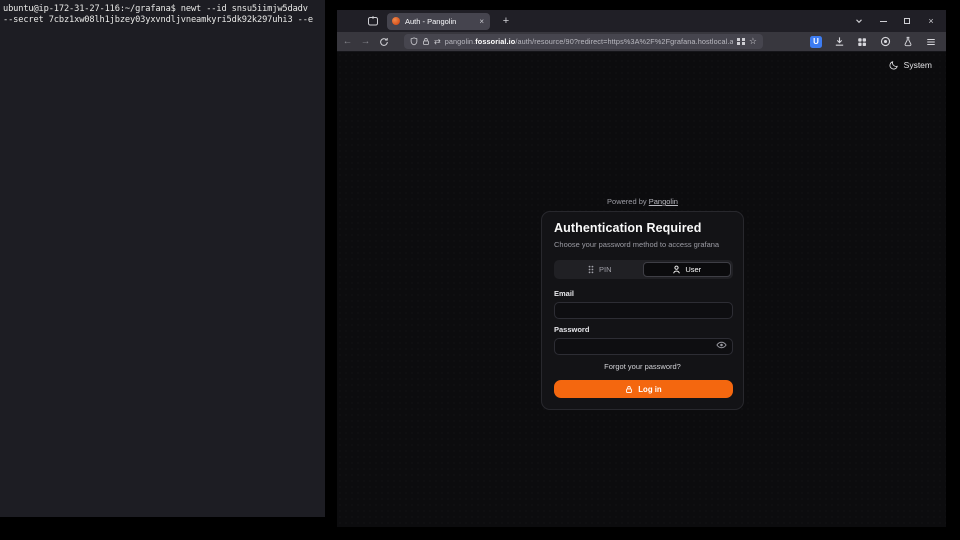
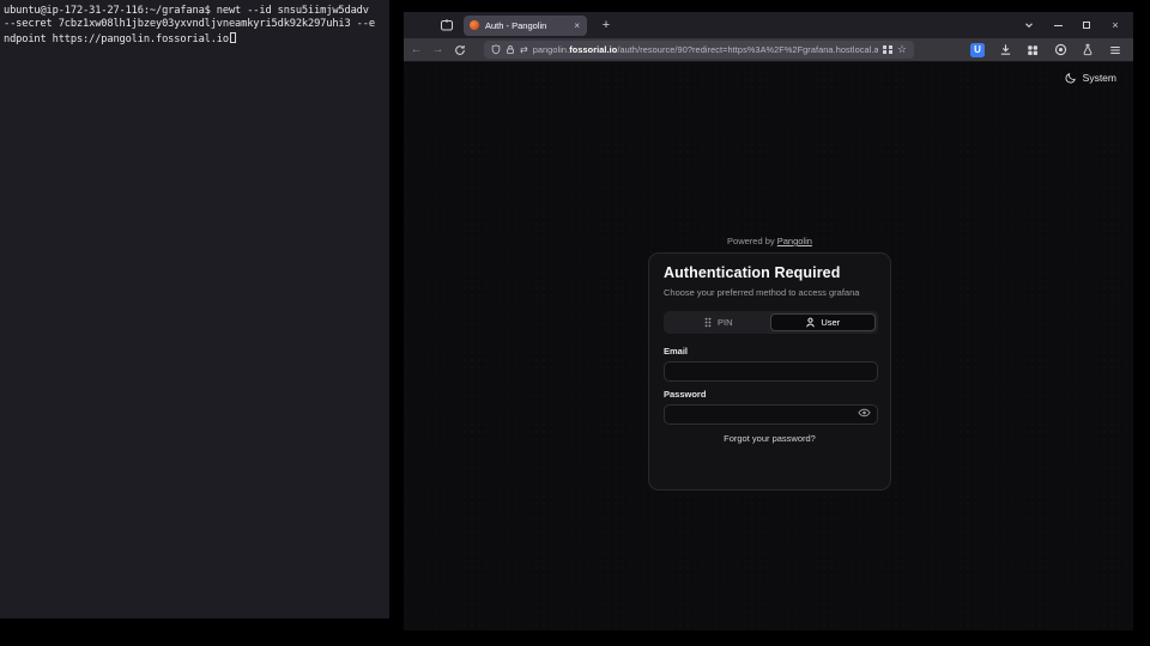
  ubuntu@ip-172-31-27-116:~/grafana$ newt --id snsu5iimjw5dadv
  --secret 7cbz1xw08lh1jbzey03yxvndljvneamkyri5dk92k297uhi3 --e
+ ndpoint https://pangolin.fossorial.io
  Auth - Pangolin
  ×
  +
  ×
  ←
  →
  ⇄
  pangolin.fossorial.io/auth/resource/90?redirect=https%3A%2F%2Fgrafana.hostlocal.a
  ☆
  U
  System
  Powered by Pangolin
  Authentication Required
- Choose your password method to access grafana
+ Choose your preferred method to access grafana
  PIN
  User
  Email
  Password
  Forgot your password?
- Log in
